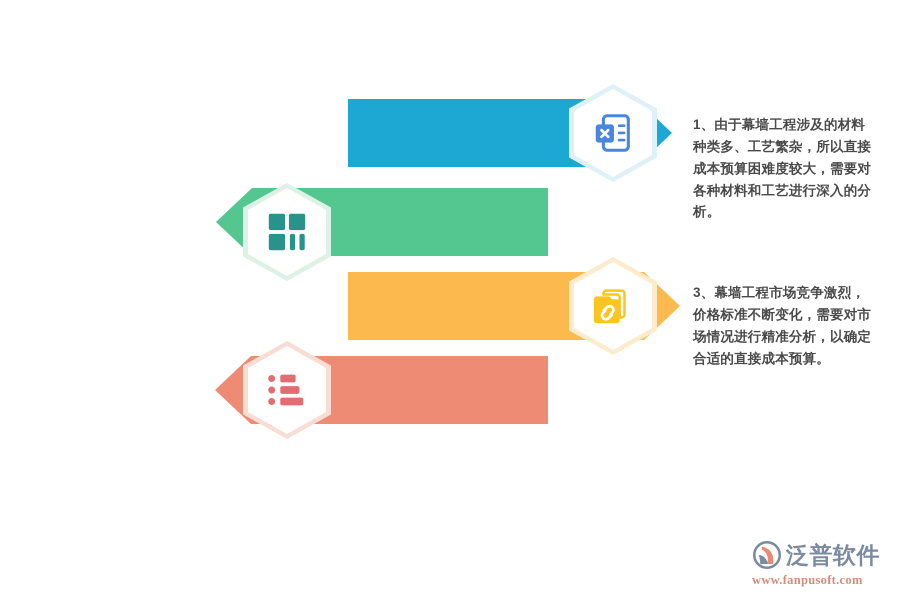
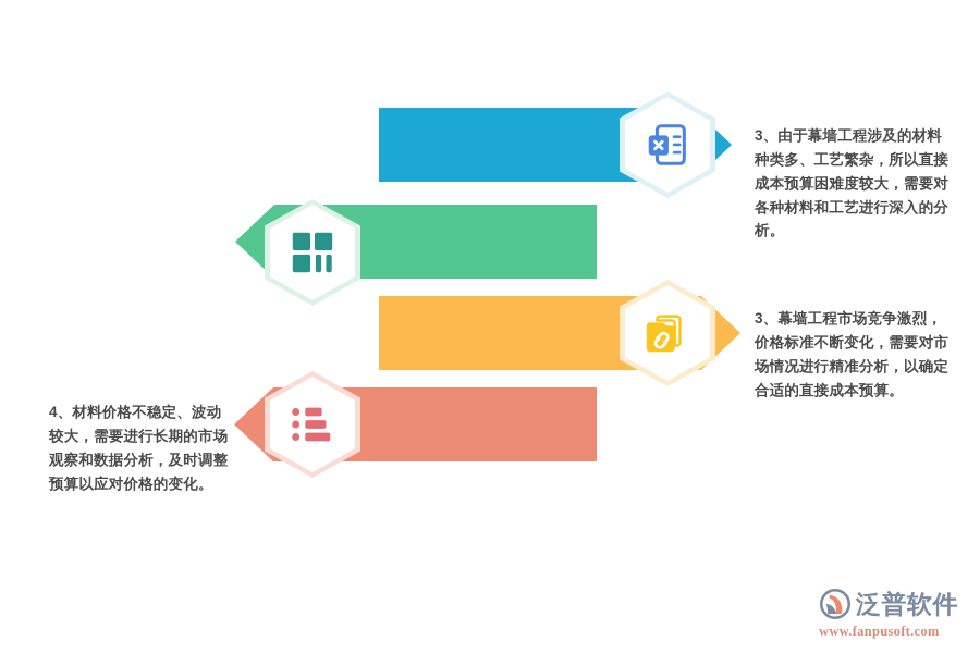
- 1、由于幕墙工程涉及的材料种类多、工艺繁杂，所以直接成本预算困难度较大，需要对各种材料和工艺进行深入的分析。
+ 3、由于幕墙工程涉及的材料种类多、工艺繁杂，所以直接成本预算困难度较大，需要对各种材料和工艺进行深入的分析。
  3、幕墙工程市场竞争激烈，价格标准不断变化，需要对市场情况进行精准分析，以确定合适的直接成本预算。
+ 4、材料价格不稳定、波动较大，需要进行长期的市场观察和数据分析，及时调整预算以应对价格的变化。
  泛普软件
  www.fanpusoft.com
